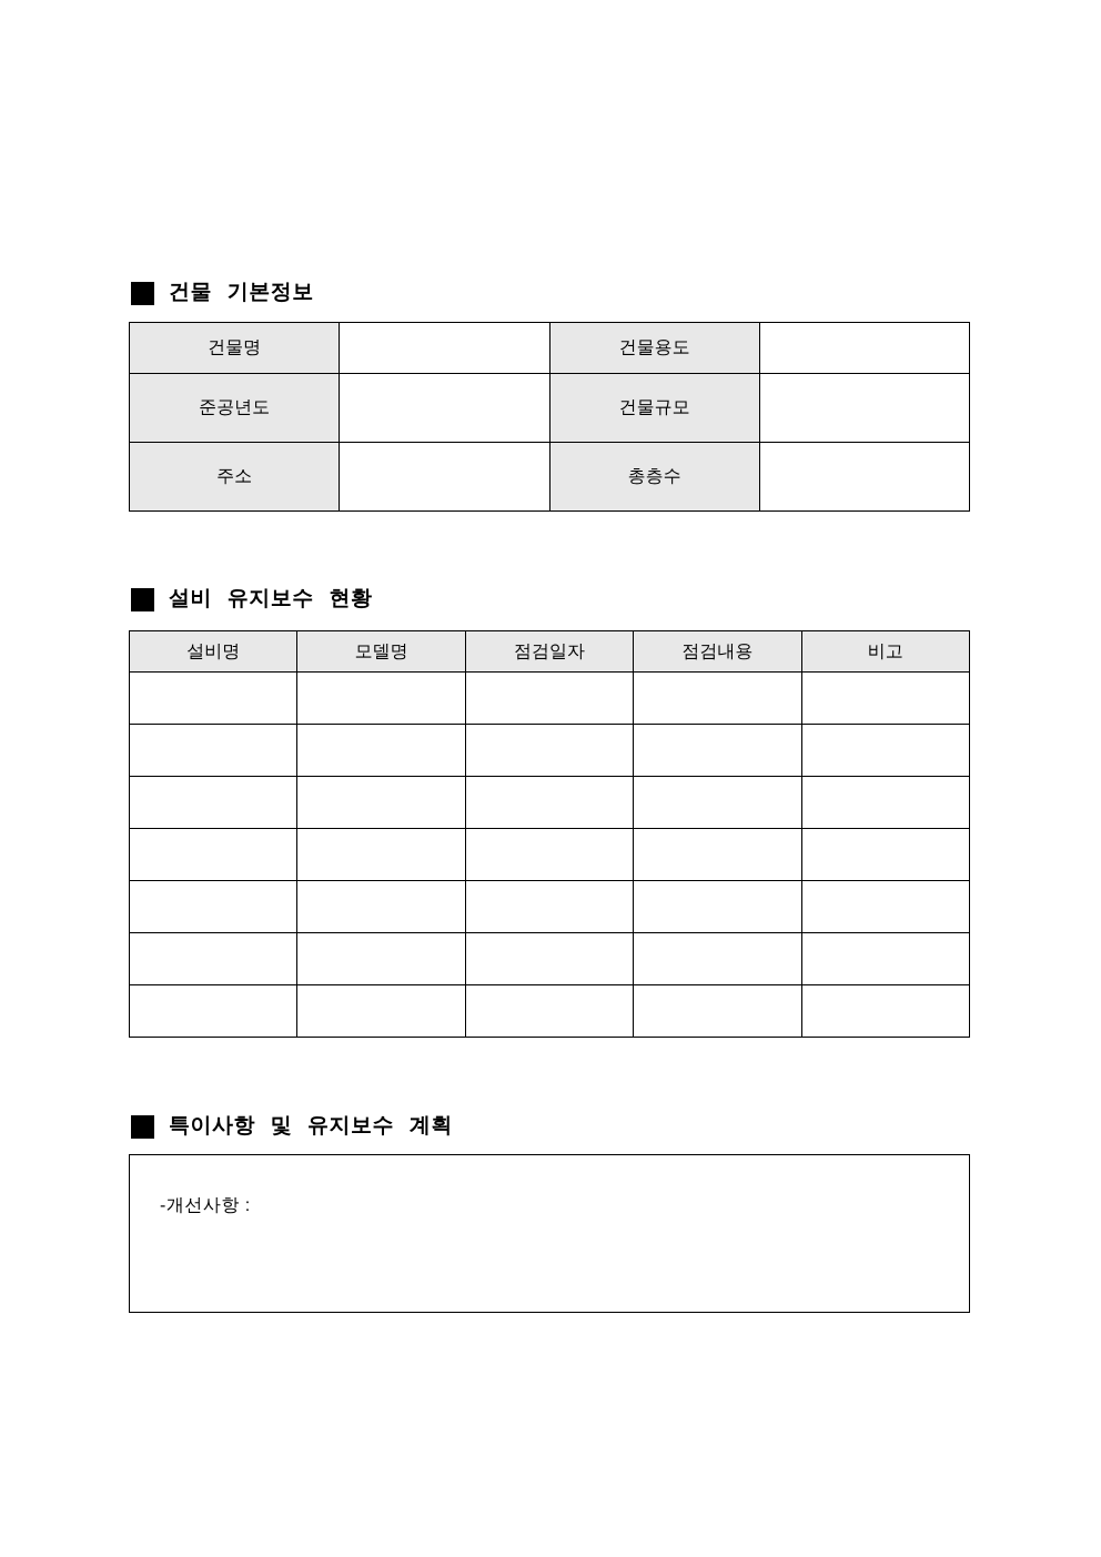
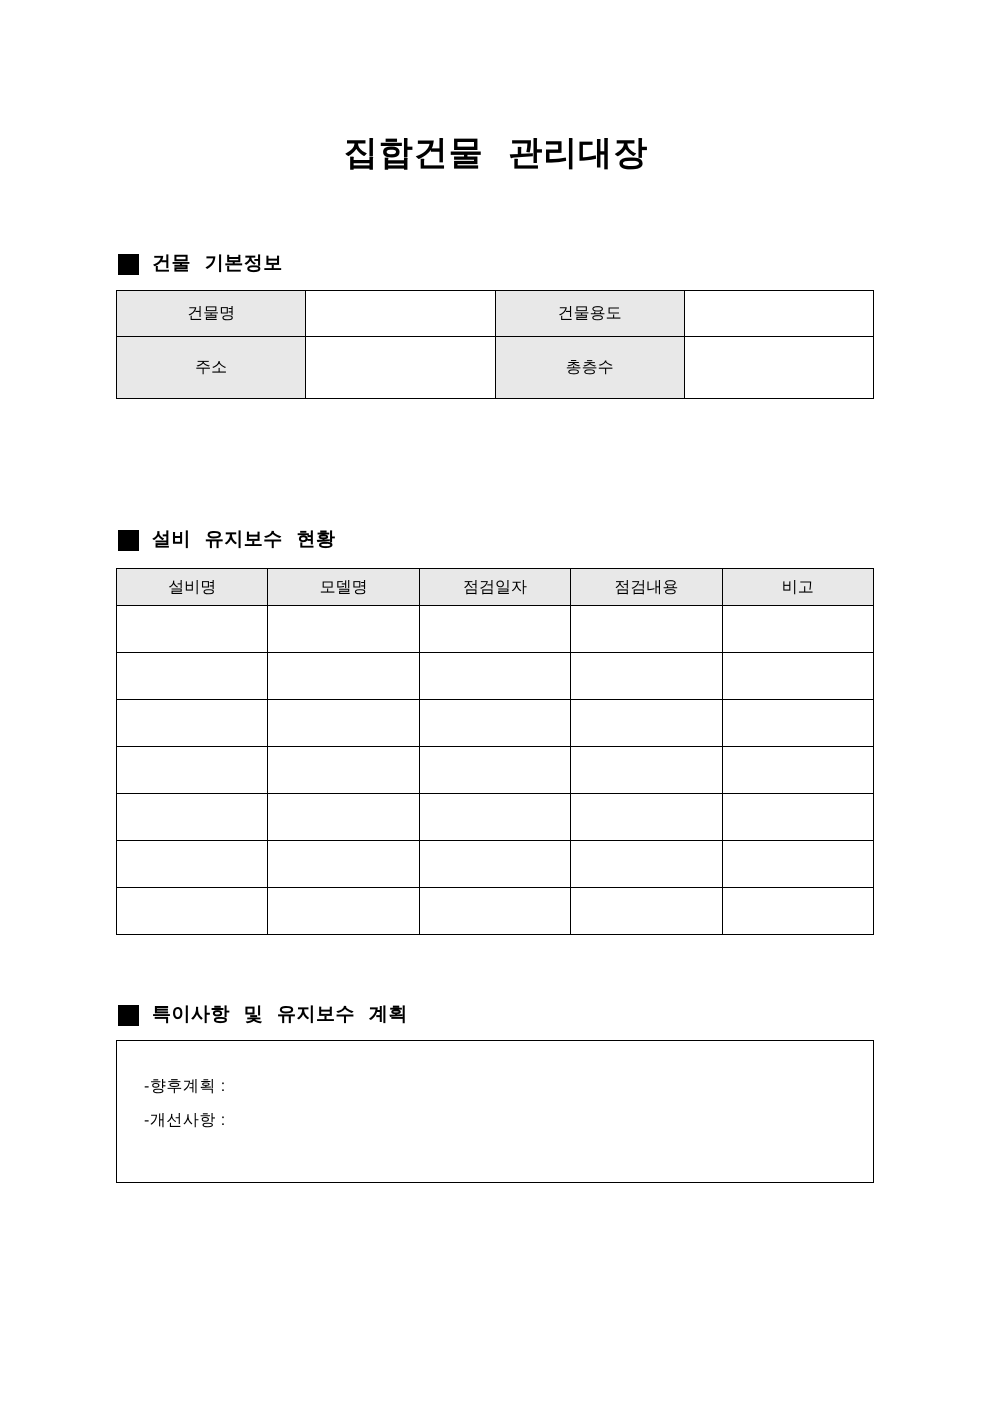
+ 집합건물 관리대장
  건물 기본정보
  건물명		건물용도
- 준공년도		건물규모
  주소		총층수
  설비 유지보수 현황
  설비명	모델명	점검일자	점검내용	비고
  특이사항 및 유지보수 계획
+ -향후계획 :
  -개선사항 :
